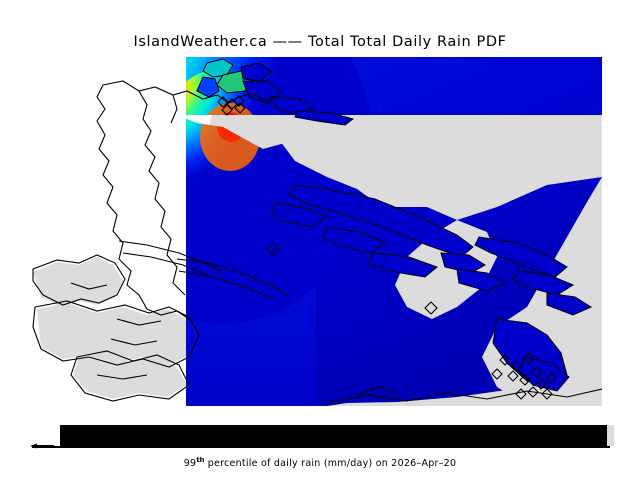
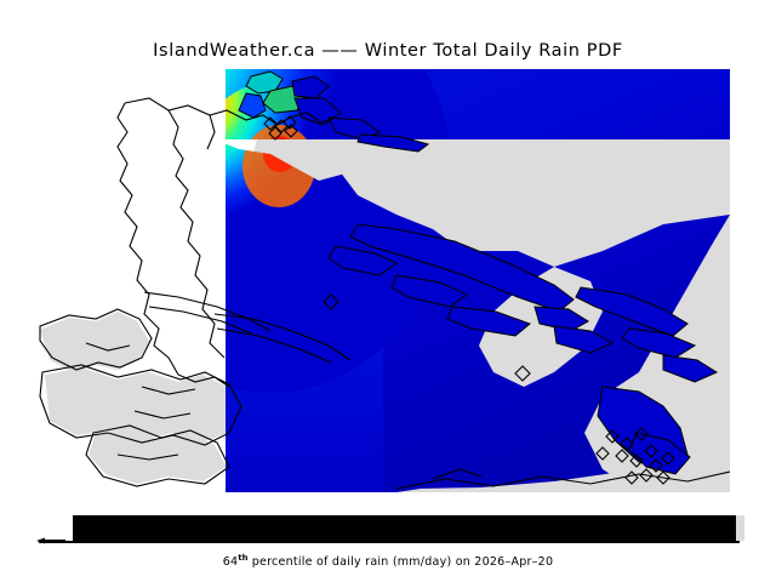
- IslandWeather.ca —— Total Total Daily Rain PDF
+ IslandWeather.ca —— Winter Total Daily Rain PDF
- 99th percentile of daily rain (mm/day) on 2026–Apr–20
+ 64th percentile of daily rain (mm/day) on 2026–Apr–20
